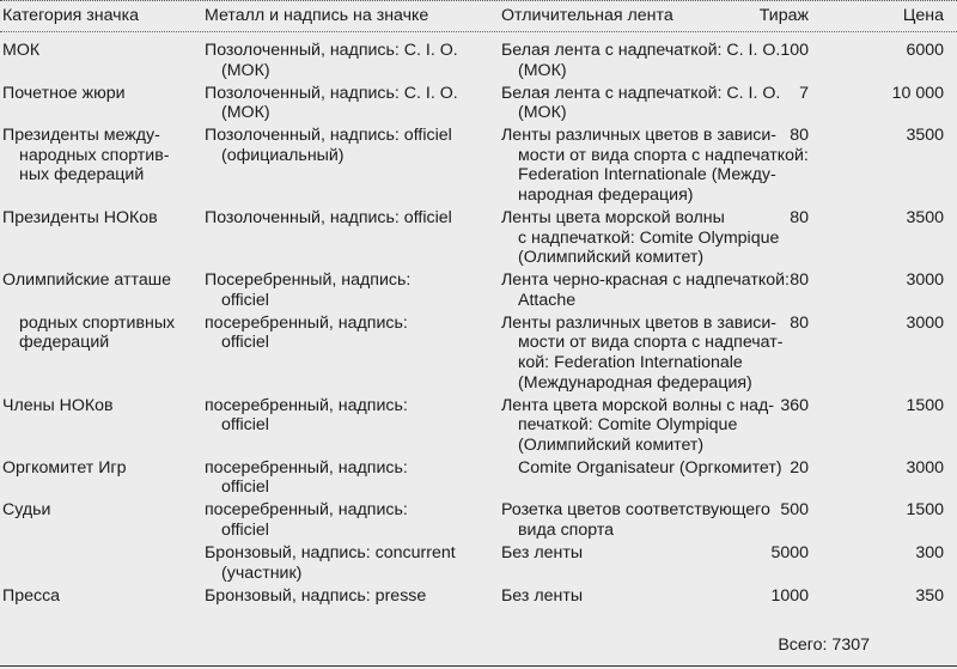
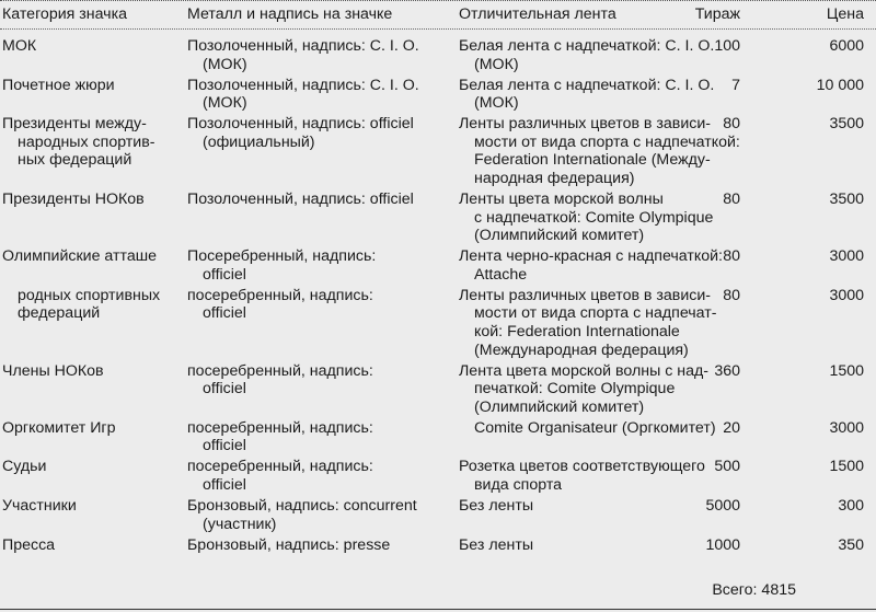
  Категория значка
  Металл и надпись на значке
  Отличительная лента
  Тираж
  Цена
  МОК
  Позолоченный, надпись: C. I. O.
  (МОК)
  Белая лента с надпечаткой: C. I. O.
  (МОК)
  100
  6000
  Почетное жюри
  Позолоченный, надпись: C. I. O.
  (МОК)
  Белая лента с надпечаткой: C. I. O.
  (МОК)
  7
  10 000
  Президенты между-
  народных спортив-
  ных федераций
  Позолоченный, надпись: officiel
  (официальный)
  Ленты различных цветов в зависи-
  мости от вида спорта с надпечаткой:
  Federation Internationale (Между-
  народная федерация)
  80
  3500
  Президенты НОКов
  Позолоченный, надпись: officiel
  Ленты цвета морской волны
  с надпечаткой: Comite Olympique
  (Олимпийский комитет)
  80
  3500
  Олимпийские атташе
  Посеребренный, надпись:
  officiel
  Лента черно-красная с надпечаткой:
  Attache
  80
  3000
  родных спортивных
  федераций
  посеребренный, надпись:
  officiel
  Ленты различных цветов в зависи-
  мости от вида спорта с надпечат-
  кой: Federation Internationale
  (Международная федерация)
  80
  3000
  Члены НОКов
  посеребренный, надпись:
  officiel
  Лента цвета морской волны с над-
  печаткой: Comite Olympique
  (Олимпийский комитет)
  360
  1500
  Оргкомитет Игр
  посеребренный, надпись:
  officiel
  Comite Organisateur (Оргкомитет)
  20
  3000
  Судьи
  посеребренный, надпись:
  officiel
  Розетка цветов соответствующего
  вида спорта
  500
  1500
+ Участники
  Бронзовый, надпись: concurrent
  (участник)
  Без ленты
  5000
  300
  Пресса
  Бронзовый, надпись: presse
  Без ленты
  1000
  350
- Всего: 7307
+ Всего: 4815
